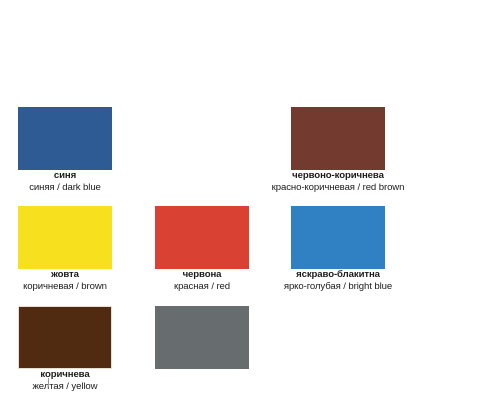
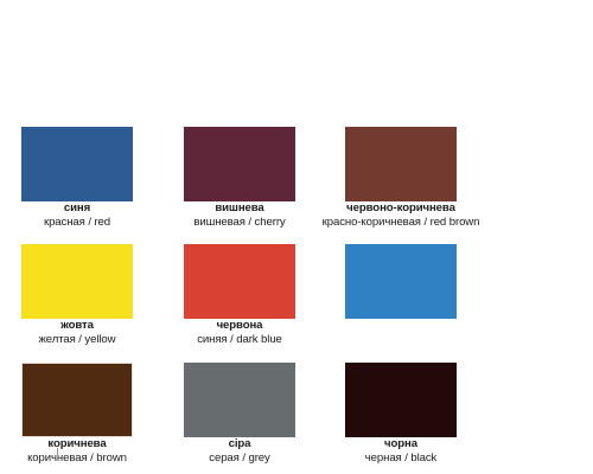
  синя
- синяя / dark blue
+ красная / red
+ вишнева
+ вишневая / cherry
  червоно-коричнева
  красно-коричневая / red brown
  жовта
- коричневая / brown
+ желтая / yellow
  червона
- красная / red
+ синяя / dark blue
- яскраво-блакитна
- ярко-голубая / bright blue
  коричнева
- желтая / yellow
+ коричневая / brown
+ сіра
+ серая / grey
+ чорна
+ черная / black
